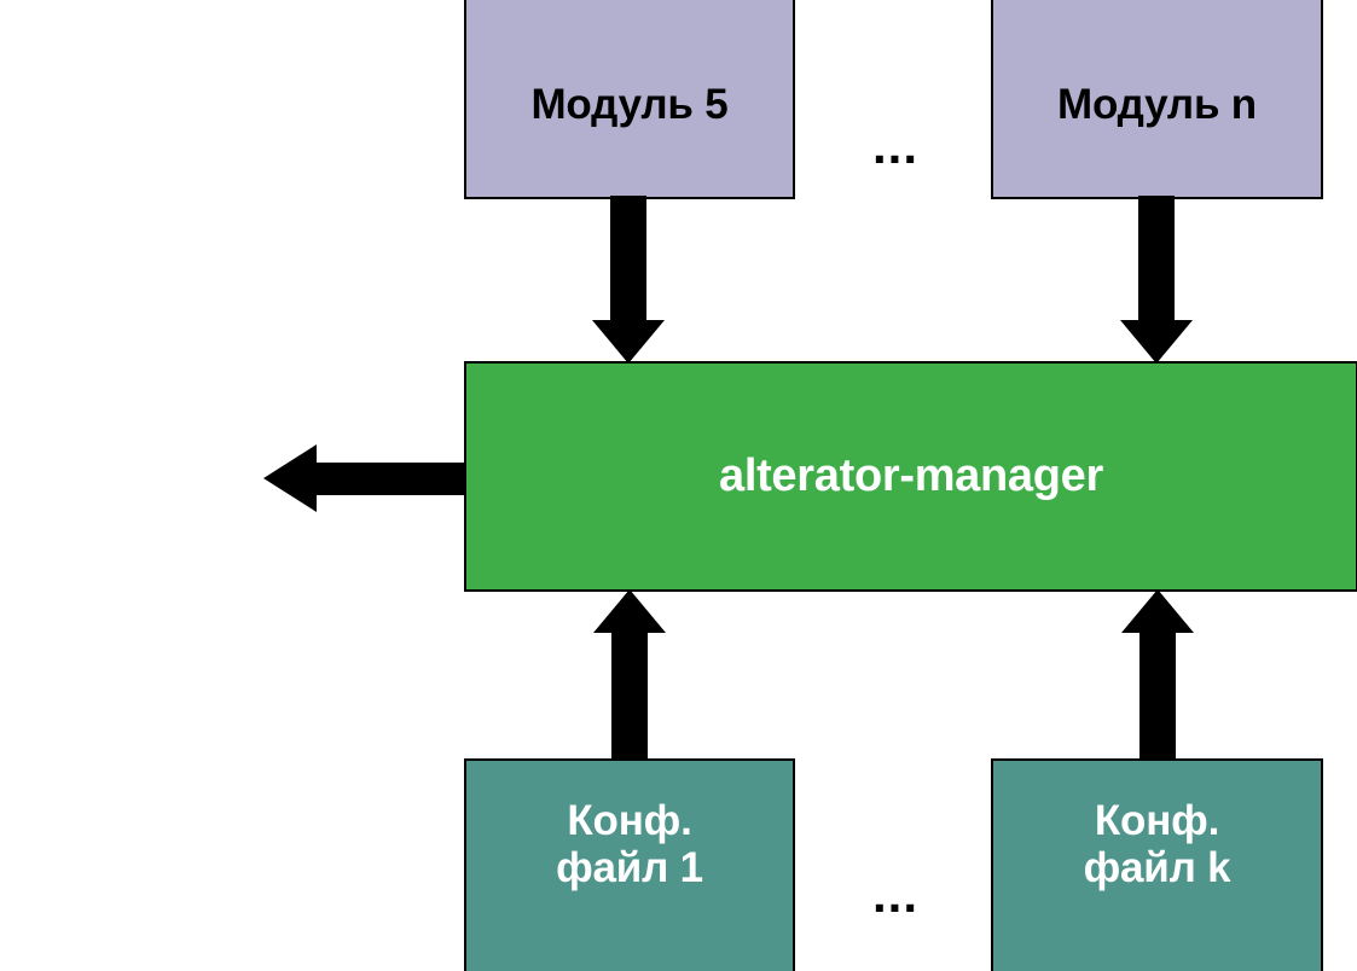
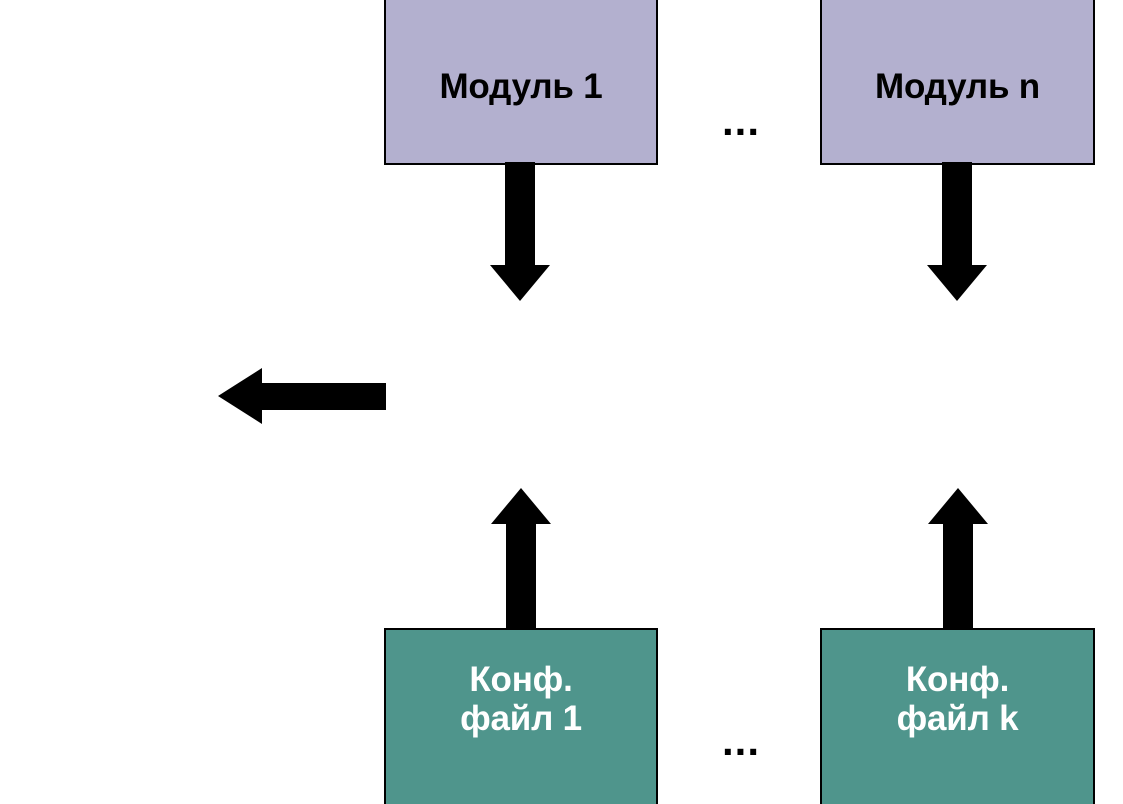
- Модуль 5
+ Модуль 1
  Модуль n
  ...
- alterator-manager
  Конф.
  файл 1
  Конф.
  файл k
  ...
